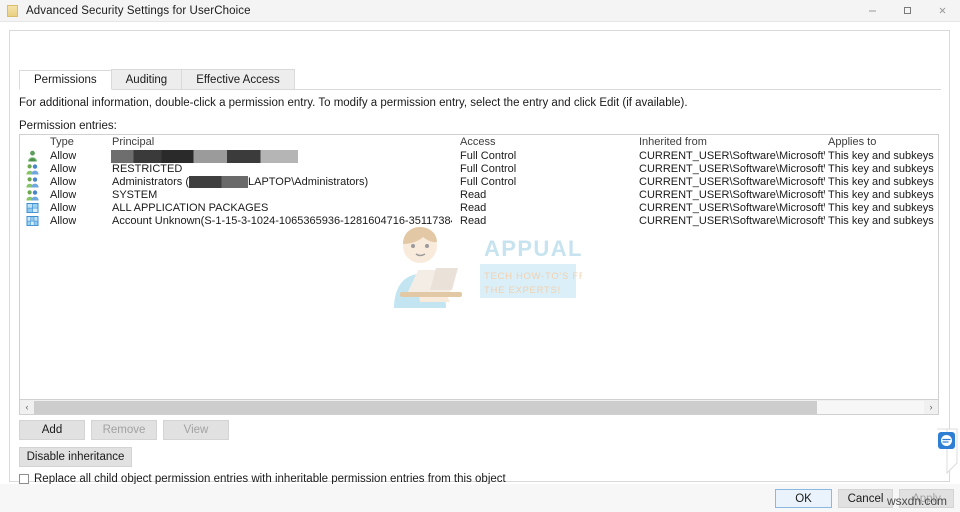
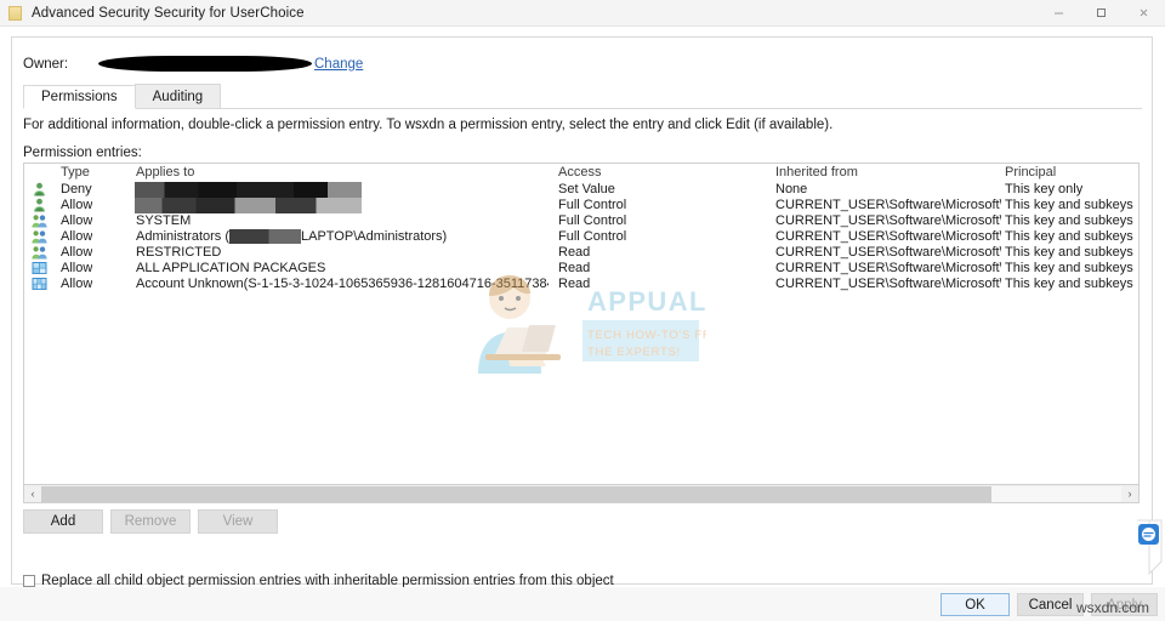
- Advanced Security Settings for UserChoice
+ Advanced Security Security for UserChoice
+ Owner:
+ Change
  Permissions
  Auditing
- Effective Access
- For additional information, double-click a permission entry. To modify a permission entry, select the entry and click Edit (if available).
+ For additional information, double-click a permission entry. To wsxdn a permission entry, select the entry and click Edit (if available).
  Permission entries:
  Type
- Principal
+ Applies to
  Access
  Inherited from
- Applies to
+ Principal
+ Deny
+ Set Value
+ None
+ This key only
  Allow
  Full Control
  CURRENT_USER\Software\Microsoft
  This key and subkeys
  Allow
- RESTRICTED
+ SYSTEM
  Full Control
  CURRENT_USER\Software\Microsoft
  This key and subkeys
  Allow
  Administrators (
  LAPTOP\Administrators)
  Full Control
  CURRENT_USER\Software\Microsoft
  This key and subkeys
  Allow
- SYSTEM
+ RESTRICTED
  Read
  CURRENT_USER\Software\Microsoft
  This key and subkeys
  Allow
  ALL APPLICATION PACKAGES
  Read
  CURRENT_USER\Software\Microsoft
  This key and subkeys
  Allow
  Account Unknown(S-1-15-3-1024-1065365936-1281604716-3511738
  Read
  CURRENT_USER\Software\Microsoft
  This key and subkeys
  ‹
  ›
  Add
  Remove
  View
- Disable inheritance
  Replace all child object permission entries with inheritable permission entries from this object
  OK
  Cancel
  Apply
  APPUAL
  TECH HOW-TO'S F
  THE EXPERTS!
  wsxdn.com
